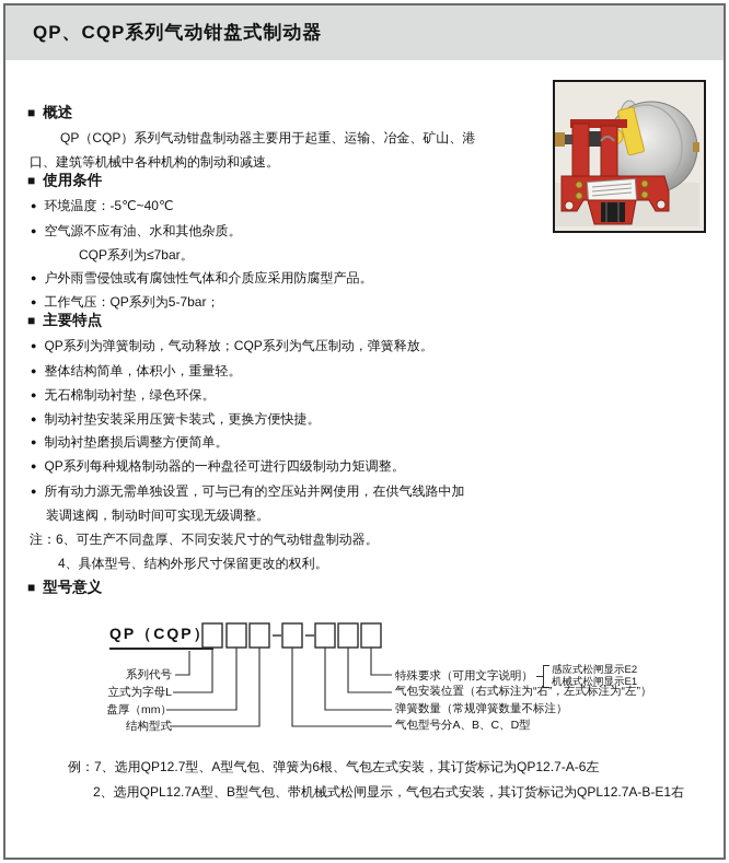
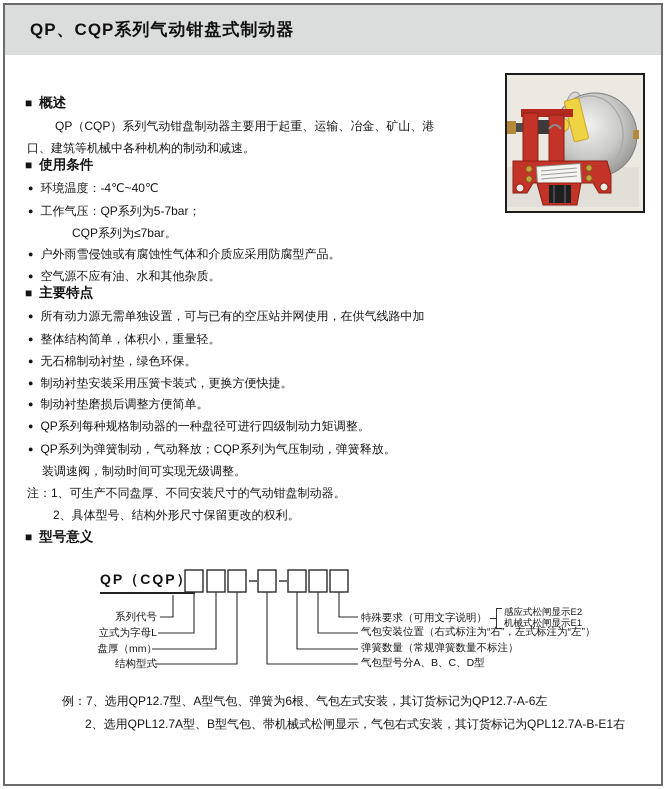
  QP、CQP系列气动钳盘式制动器
  ■
  概述
  QP（CQP）系列气动钳盘制动器主要用于起重、运输、冶金、矿山、港
  口、建筑等机械中各种机构的制动和减速。
  ■
  使用条件
  ●
- 环境温度：-5℃~40℃
+ 环境温度：-4℃~40℃
  ●
- 空气源不应有油、水和其他杂质。
+ 工作气压：QP系列为5-7bar；
  CQP系列为≤7bar。
  ●
  户外雨雪侵蚀或有腐蚀性气体和介质应采用防腐型产品。
  ●
- 工作气压：QP系列为5-7bar；
+ 空气源不应有油、水和其他杂质。
  ■
  主要特点
  ●
- QP系列为弹簧制动，气动释放；CQP系列为气压制动，弹簧释放。
+ 所有动力源无需单独设置，可与已有的空压站并网使用，在供气线路中加
  ●
  整体结构简单，体积小，重量轻。
  ●
  无石棉制动衬垫，绿色环保。
  ●
  制动衬垫安装采用压簧卡装式，更换方便快捷。
  ●
  制动衬垫磨损后调整方便简单。
  ●
  QP系列每种规格制动器的一种盘径可进行四级制动力矩调整。
  ●
- 所有动力源无需单独设置，可与已有的空压站并网使用，在供气线路中加
+ QP系列为弹簧制动，气动释放；CQP系列为气压制动，弹簧释放。
  装调速阀，制动时间可实现无级调整。
- 注：6、可生产不同盘厚、不同安装尺寸的气动钳盘制动器。
+ 注：1、可生产不同盘厚、不同安装尺寸的气动钳盘制动器。
- 4、具体型号、结构外形尺寸保留更改的权利。
+ 2、具体型号、结构外形尺寸保留更改的权利。
  ■
  型号意义
  QP（CQP
  系列代号
  立式为字母L
  盘厚（mm）
  结构型式
  特殊要求（可用文字说明）
  感应式松闸显示E2
  机械式松闸显示E1
  气包安装位置（右式标注为“右”，左式标注为“左”）
  弹簧数量（常规弹簧数量不标注）
  气包型号分A、B、C、D型
  例：7、选用QP12.7型、A型气包、弹簧为6根、气包左式安装，其订货标记为QP12.7-A-6左
  2、选用QPL12.7A型、B型气包、带机械式松闸显示，气包右式安装，其订货标记为QPL12.7A-B-E1右
